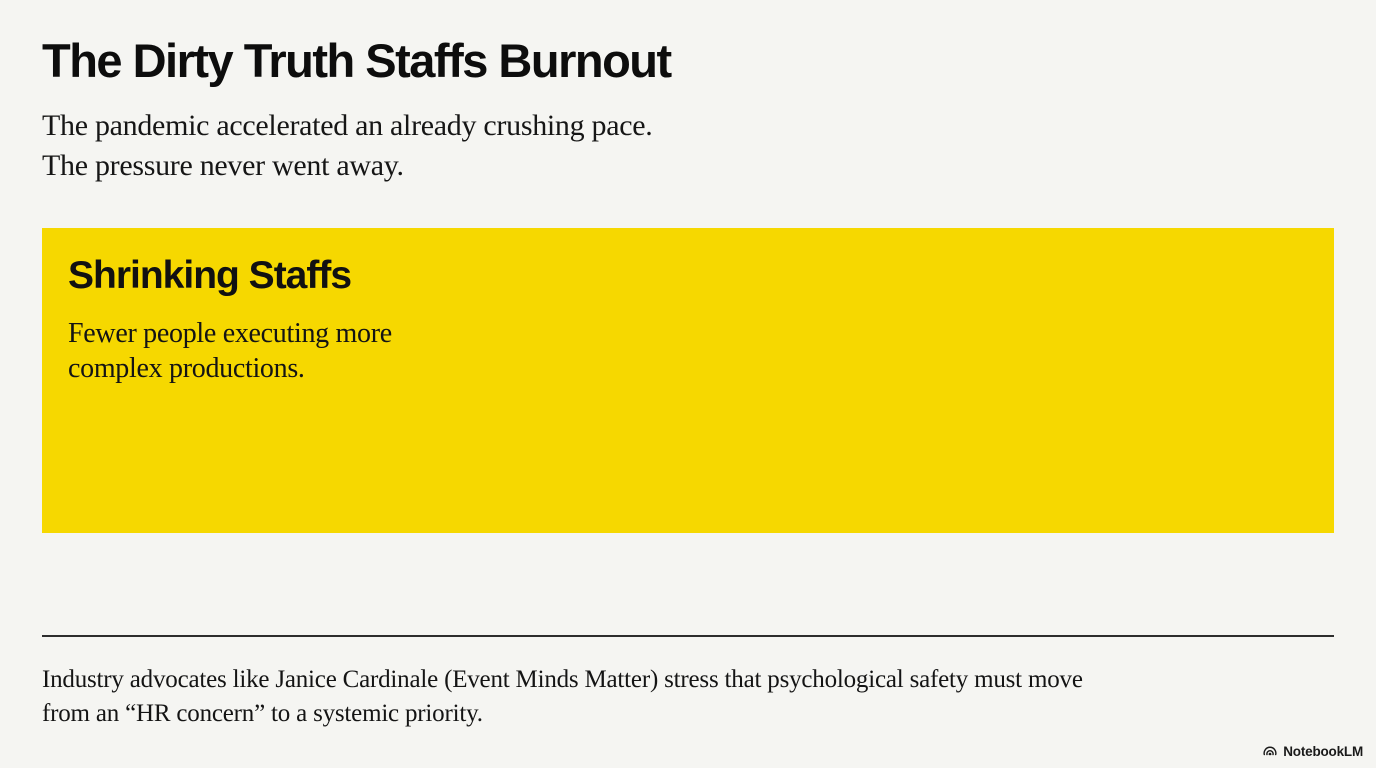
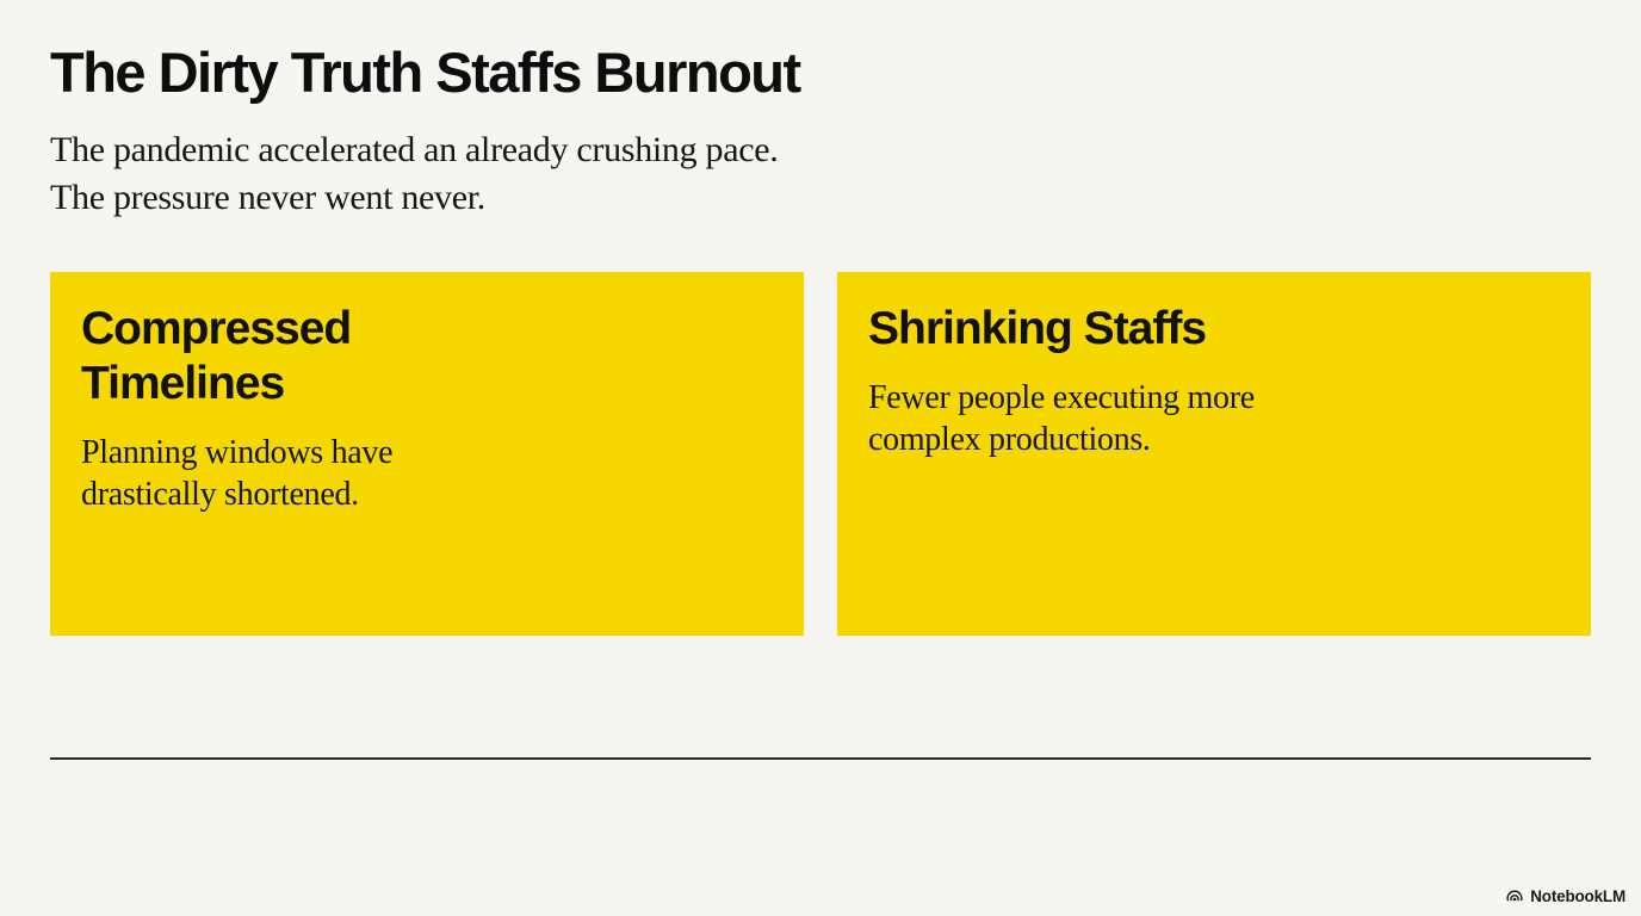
  The Dirty Truth Staffs Burnout
  The pandemic accelerated an already crushing pace.
- The pressure never went away.
+ The pressure never went never.
+ Compressed Timelines
+ Planning windows have drastically shortened.
  Shrinking Staffs
  Fewer people executing more complex productions.
- Industry advocates like Janice Cardinale (Event Minds Matter) stress that psychological safety must move
- from an “HR concern” to a systemic priority.
  NotebookLM
